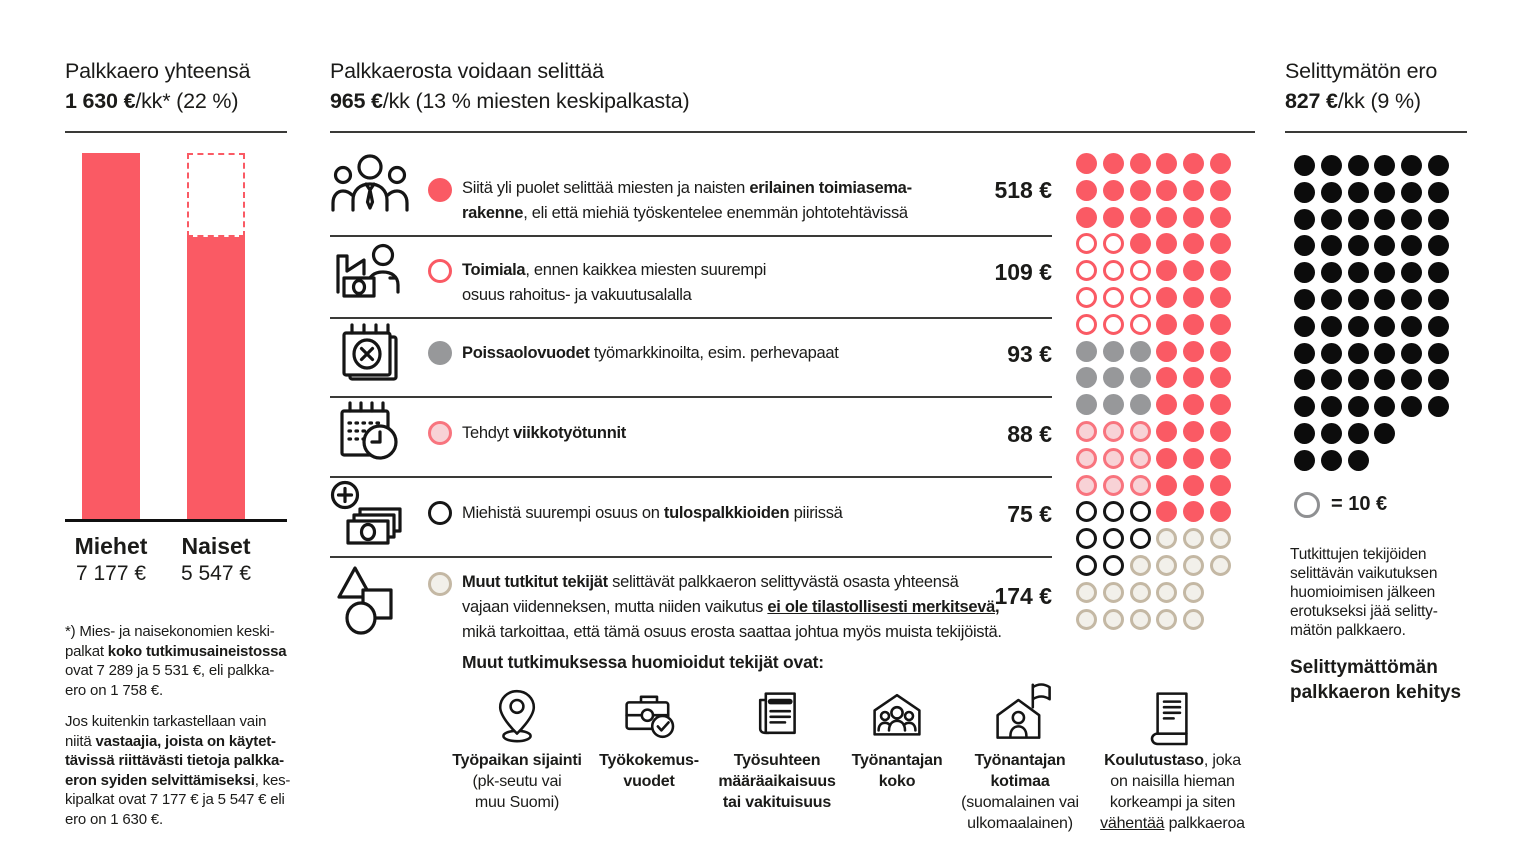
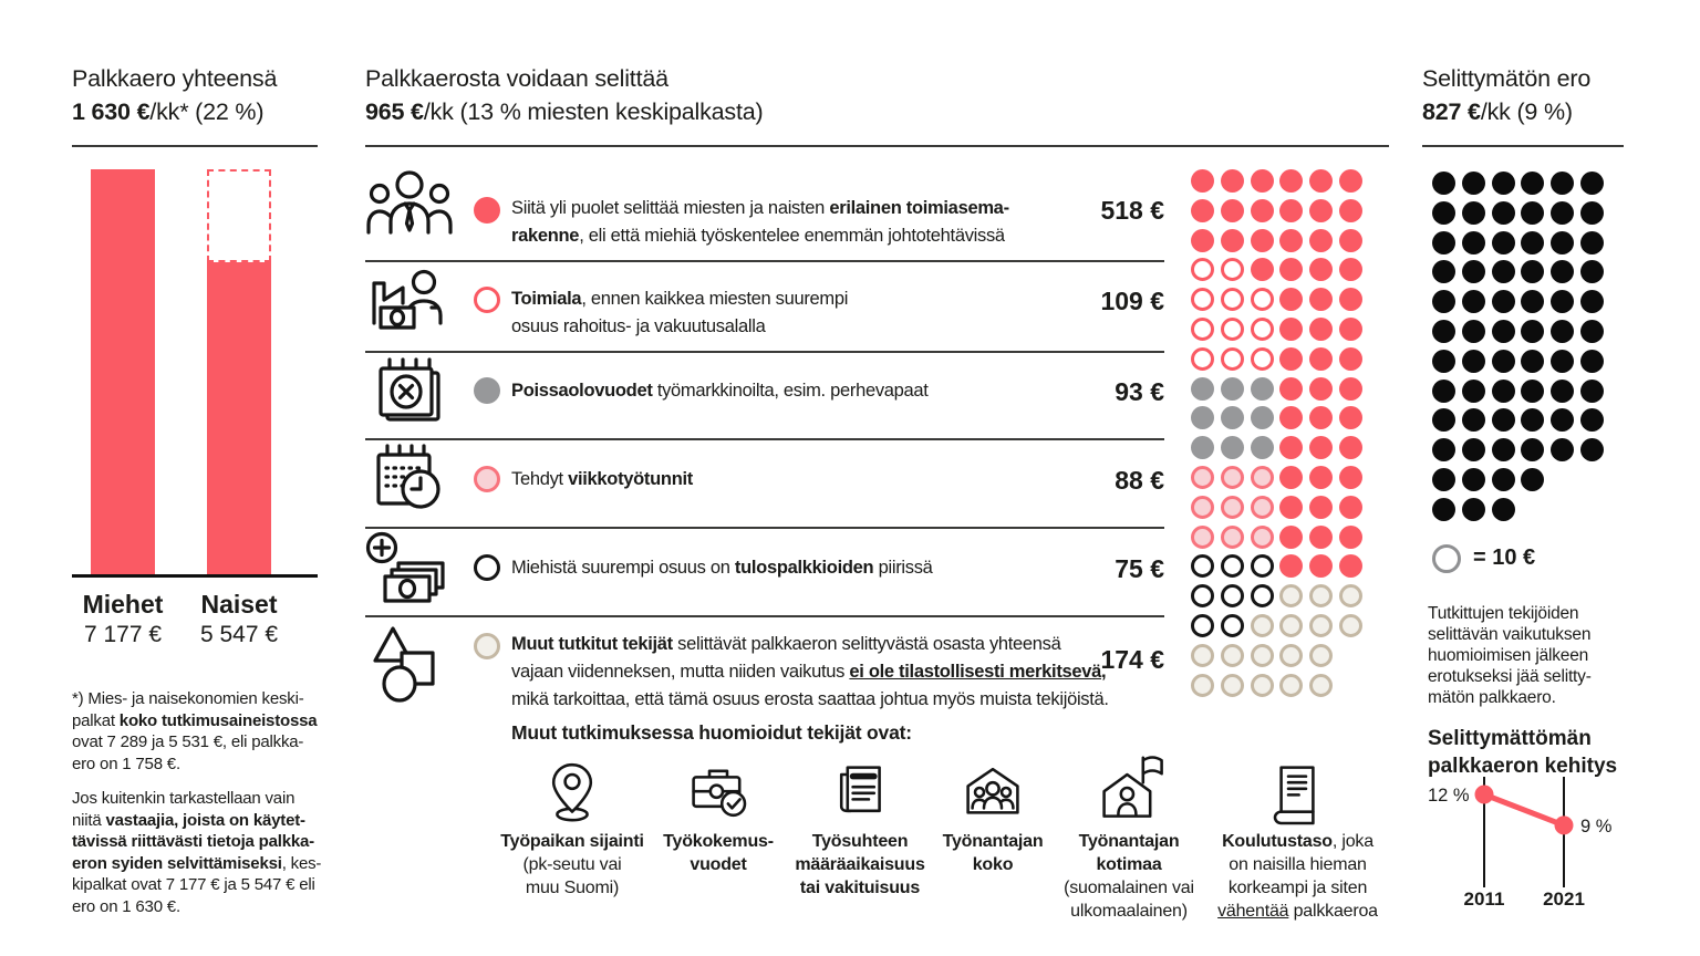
  Palkkaero yhteensä
  1 630 €/kk* (22 %)
  Miehet
  Naiset
  7 177 €
  5 547 €
  *) Mies- ja naisekonomien keski-
  palkat koko tutkimusaineistossa
  ovat 7 289 ja 5 531 €, eli palkka-
  ero on 1 758 €.
  Jos kuitenkin tarkastellaan vain
  niitä vastaajia, joista on käytet-
  tävissä riittävästi tietoja palkka-
  eron syiden selvittämiseksi, kes-
  kipalkat ovat 7 177 € ja 5 547 € eli
  ero on 1 630 €.
  Palkkaerosta voidaan selittää
  965 €/kk (13 % miesten keskipalkasta)
  Siitä yli puolet selittää miesten ja naisten erilainen toimiasema-
  rakenne, eli että miehiä työskentelee enemmän johtotehtävissä
  518 €
  Toimiala, ennen kaikkea miesten suurempi
  osuus rahoitus- ja vakuutusalalla
  109 €
  Poissaolovuodet työmarkkinoilta, esim. perhevapaat
  93 €
  Tehdyt viikkotyötunnit
  88 €
  Miehistä suurempi osuus on tulospalkkioiden piirissä
  75 €
  Muut tutkitut tekijät selittävät palkkaeron selittyvästä osasta yhteensä
  vajaan viidenneksen, mutta niiden vaikutus ei ole tilastollisesti merkitsevä,
  mikä tarkoittaa, että tämä osuus erosta saattaa johtua myös muista tekijöistä.
  174 €
  Muut tutkimuksessa huomioidut tekijät ovat:
  Työpaikan sijainti
  (pk-seutu vai
  muu Suomi)
  Työkokemus-
  vuodet
  Työsuhteen
  määräaikaisuus
  tai vakituisuus
  Työnantajan
  koko
  Työnantajan
  kotimaa
  (suomalainen vai
  ulkomaalainen)
  Koulutustaso, joka
  on naisilla hieman
  korkeampi ja siten
  vähentää palkkaeroa
  Selittymätön ero
  827 €/kk (9 %)
  = 10 €
  Tutkittujen tekijöiden
  selittävän vaikutuksen
  huomioimisen jälkeen
  erotukseksi jää selitty-
  mätön palkkaero.
  Selittymättömän
  palkkaeron kehitys
+ 12 %
+ 9 %
+ 2011
+ 2021
